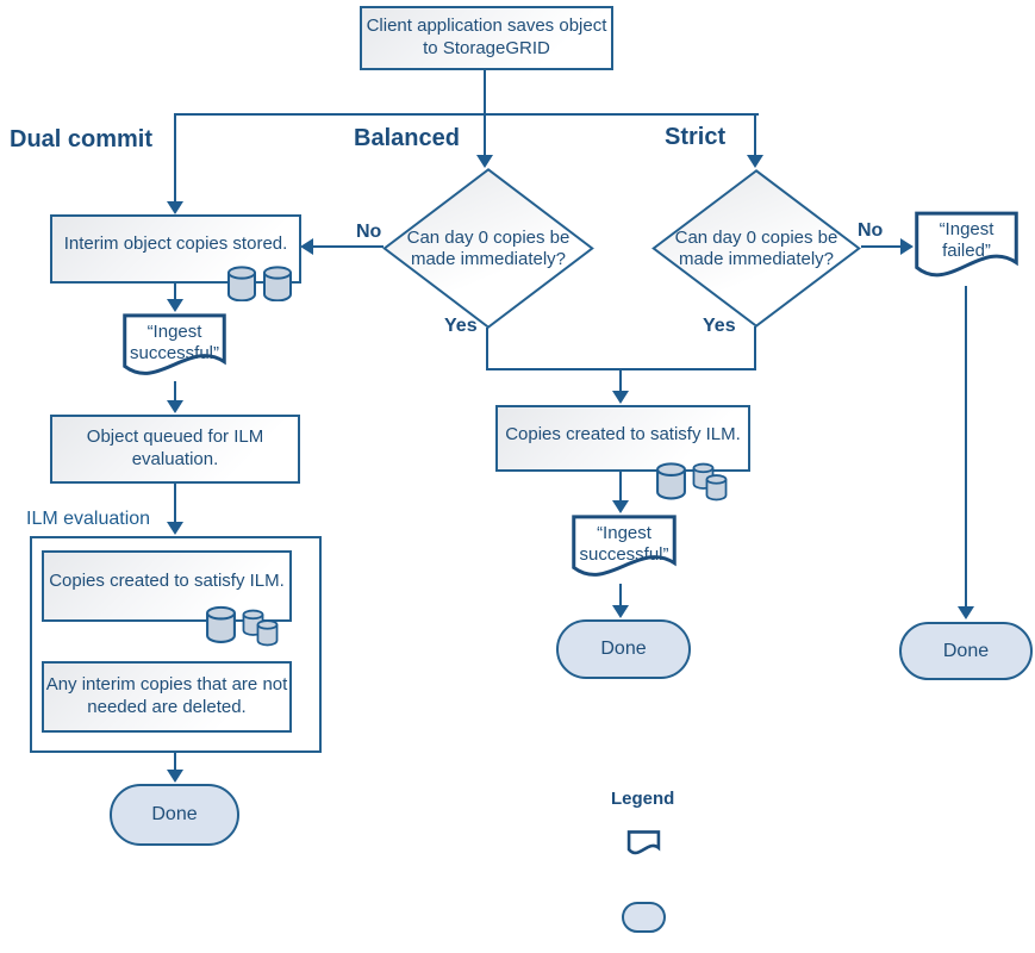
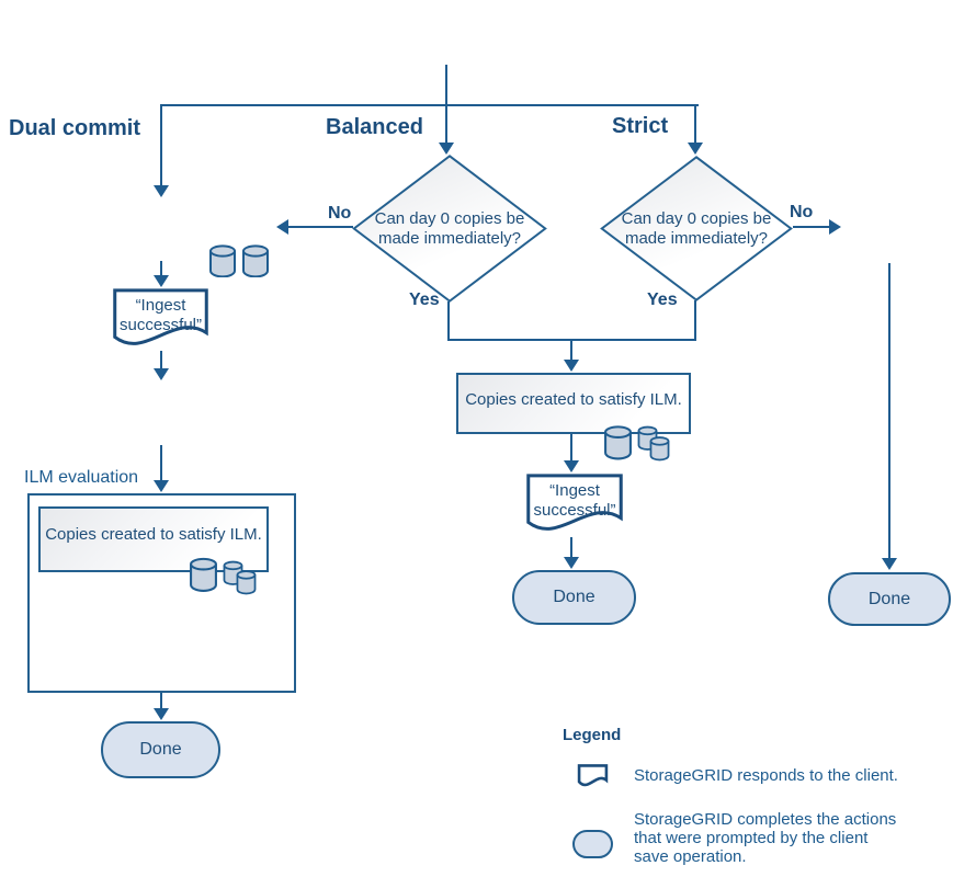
  Dual commit
  Balanced
  Strict
- Client application saves object to StorageGRID
  Can day 0 copies be made immediately?
  No
  Yes
  Can day 0 copies be made immediately?
  No
  Yes
- Interim object copies stored.
  “Ingest successful”
- Object queued for ILM evaluation.
  ILM evaluation
  Copies created to satisfy ILM.
- Any interim copies that are not needed are deleted.
  Done
  Copies created to satisfy ILM.
  “Ingest successful”
  Done
- “Ingest failed”
  Done
  Legend
+ StorageGRID responds to the client.
+ StorageGRID completes the actions that were prompted by the client save operation.
